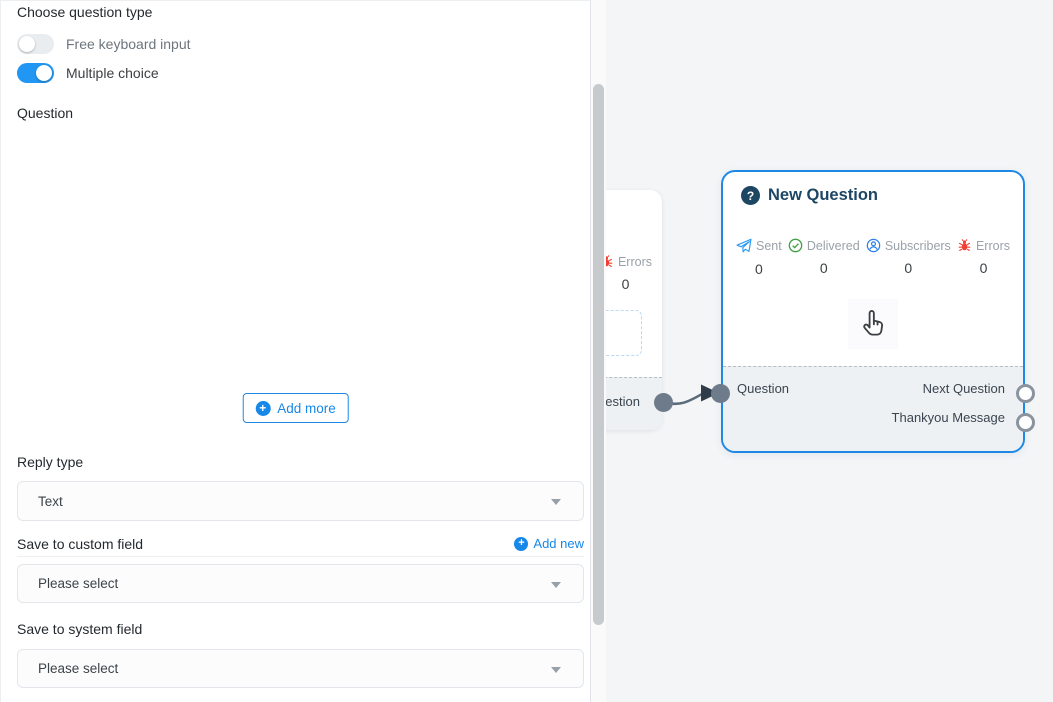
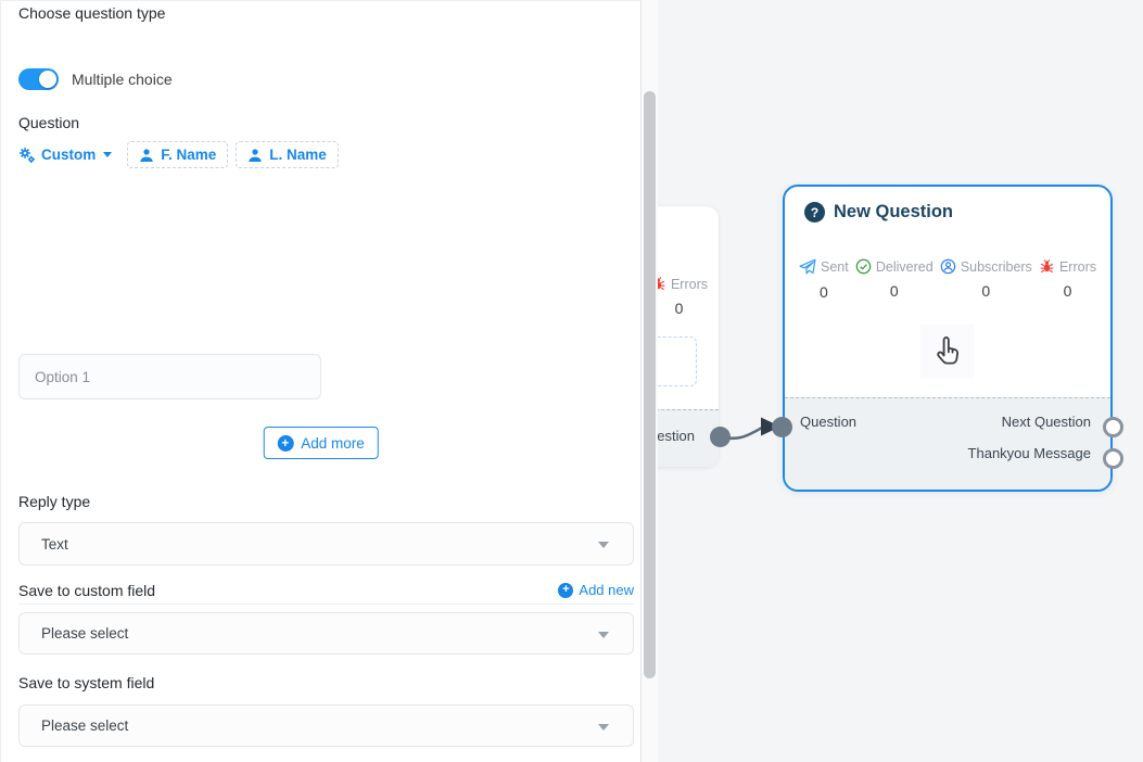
  Choose question type
- Free keyboard input
  Multiple choice
  Question
+ Custom
+ F. Name
+ L. Name
+ Option 1
  +
  Add more
  Reply type
  Text
  Save to custom field
  +
  Add new
  Please select
  Save to system field
  Please select
  Errors
  0
  ?
  New Question
  Sent
  0
  Delivered
  0
  Subscribers
  0
  Errors
  0
  Question
  Next Question
  Thankyou Message
